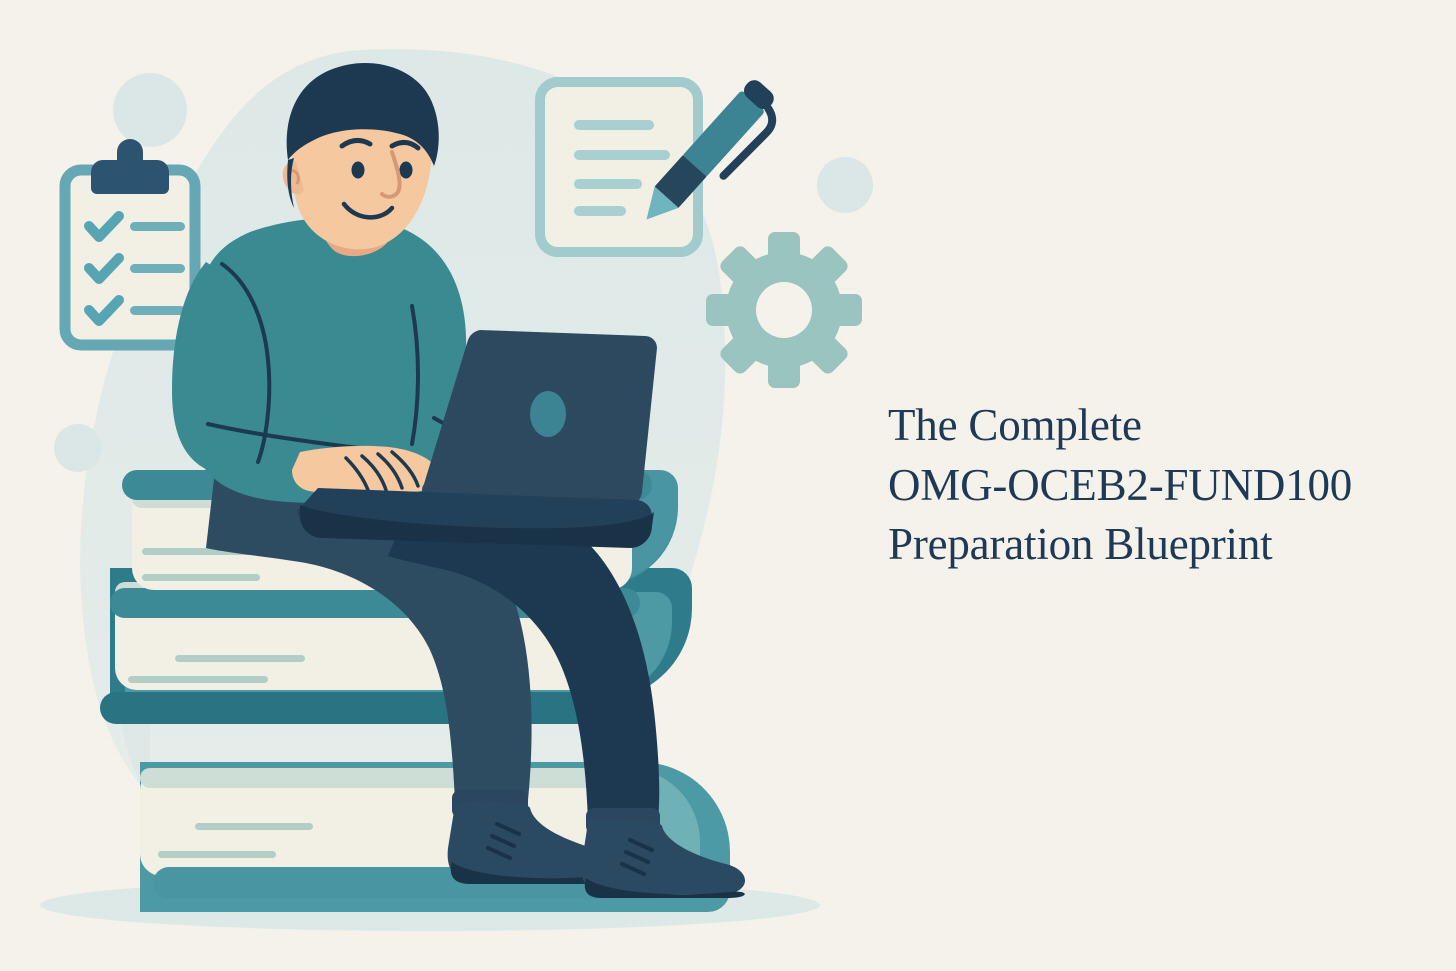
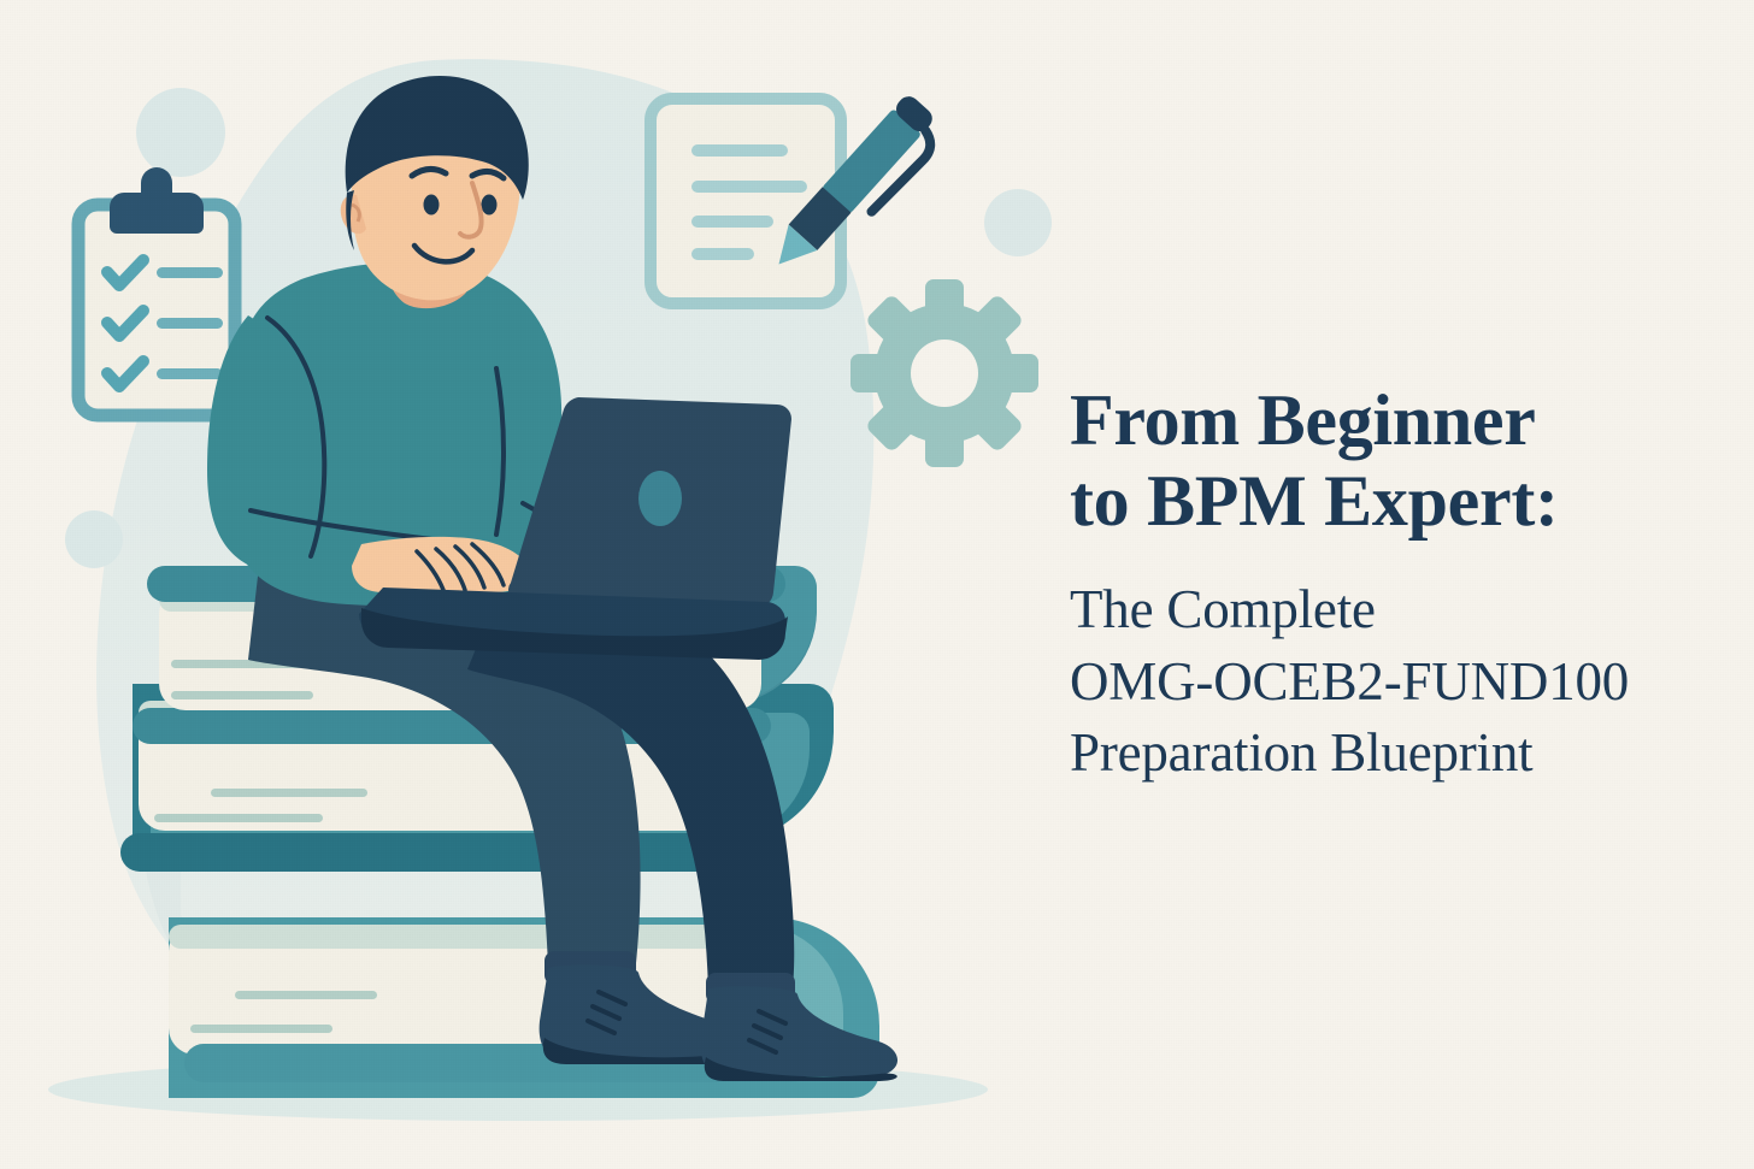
+ From Beginner
+ to BPM Expert:
  The Complete
  OMG-OCEB2-FUND100
  Preparation Blueprint
